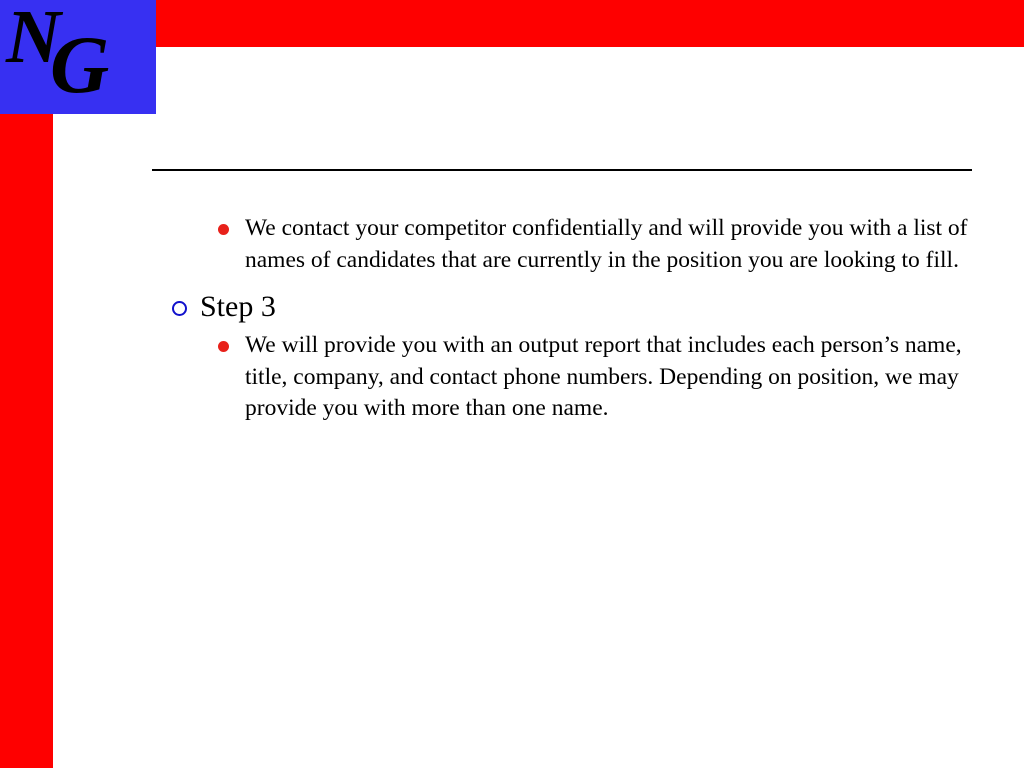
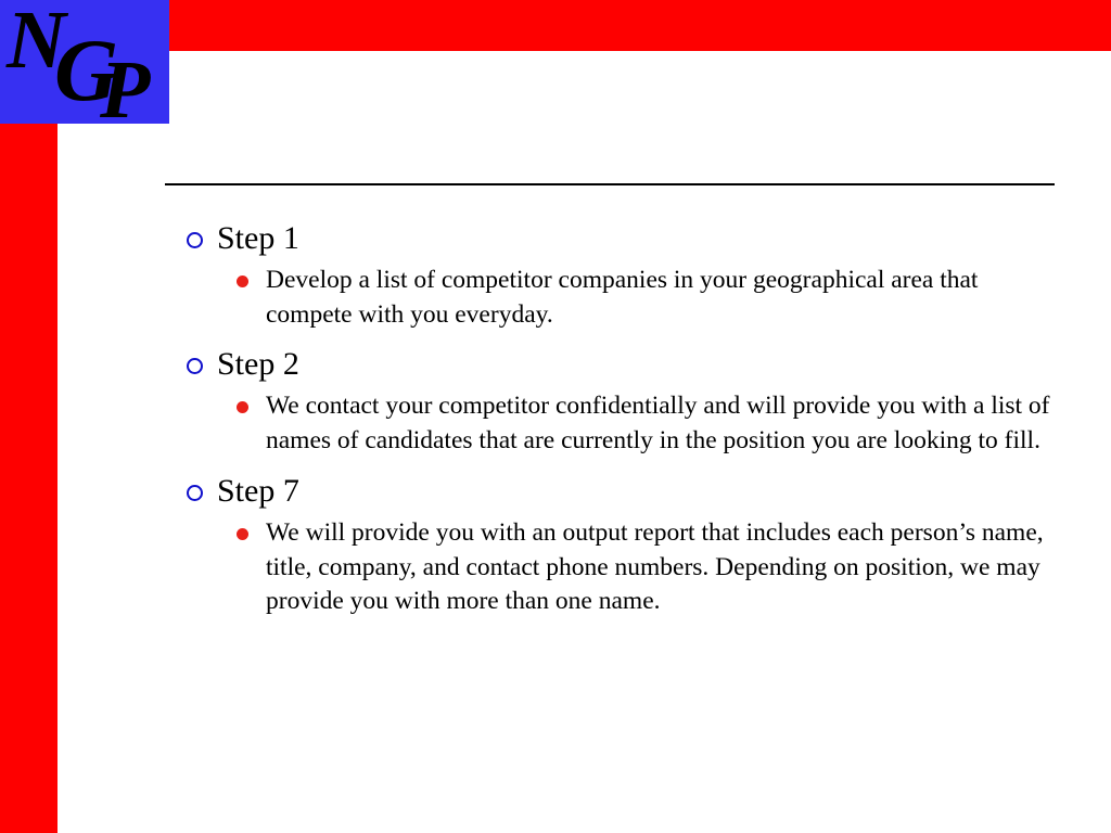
  N
  G
+ P
+ Step 1
+ Develop a list of competitor companies in your geographical area that compete with you everyday.
+ Step 2
  We contact your competitor confidentially and will provide you with a list of names of candidates that are currently in the position you are looking to fill.
- Step 3
+ Step 7
  We will provide you with an output report that includes each person’s name, title, company, and contact phone numbers. Depending on position, we may provide you with more than one name.
